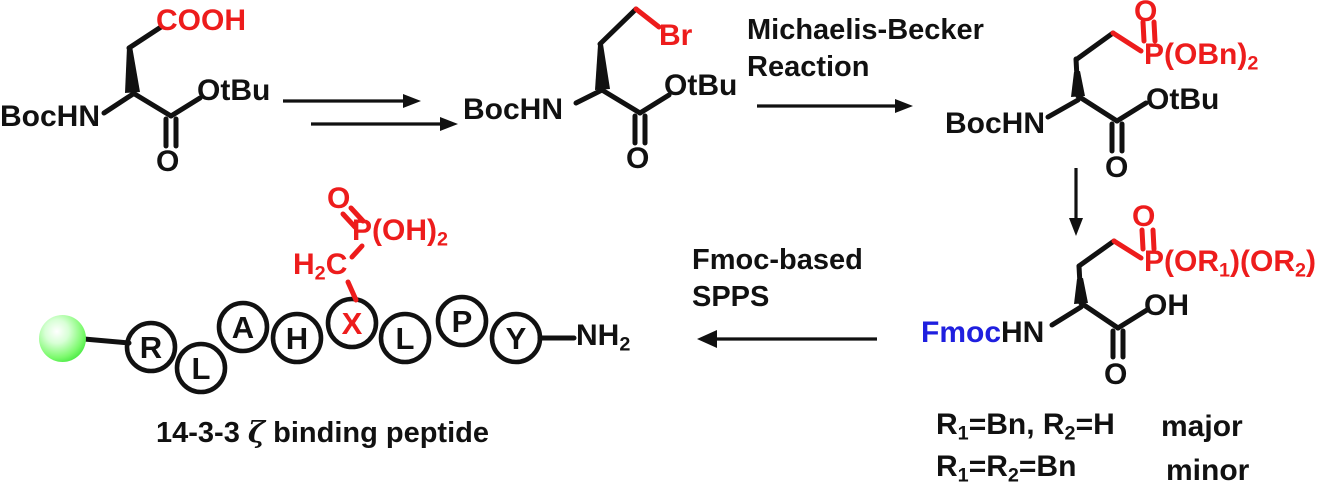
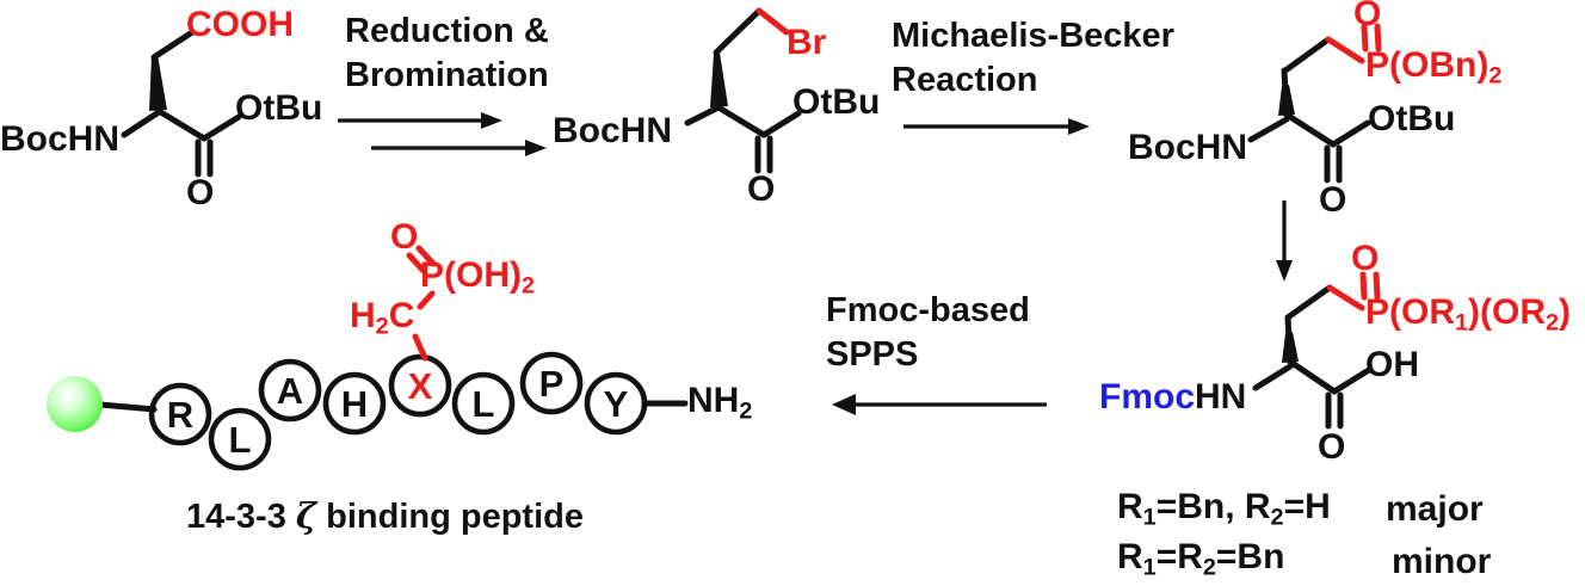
  R
  L
  A
  H
  X
  L
  P
  Y
  BocHN
  COOH
  OtBu
  O
+ Reduction &
+ Bromination
  BocHN
  Br
  OtBu
  O
  Michaelis-Becker
  Reaction
  BocHN
  O
  P(OBn)2
  OtBu
  O
  FmocHN
  O
  P(OR1)(OR2)
  OH
  O
  R1=Bn, R2=H
  major
  R1=R2=Bn
  minor
  Fmoc-based
  SPPS
  O
  P(OH)2
  H2C
  NH2
  14-3-3 ζ binding peptide
